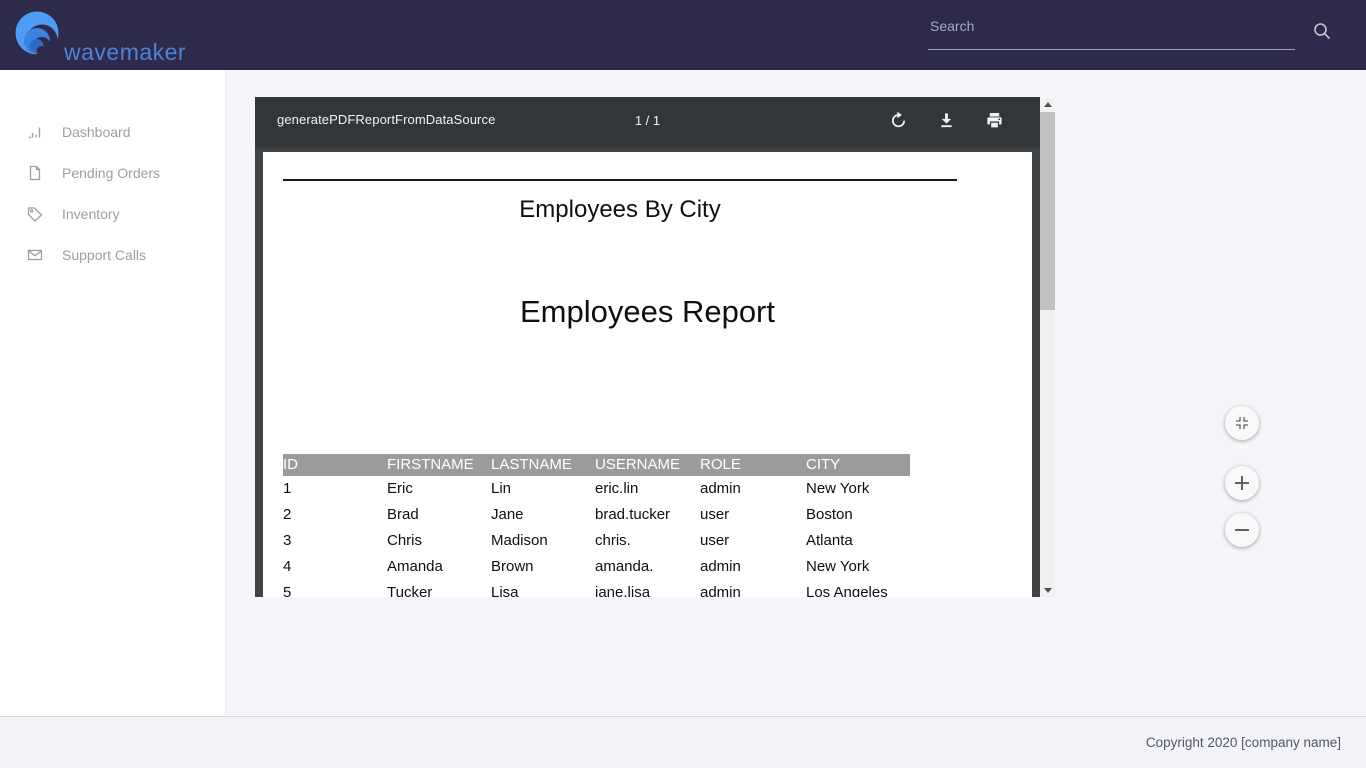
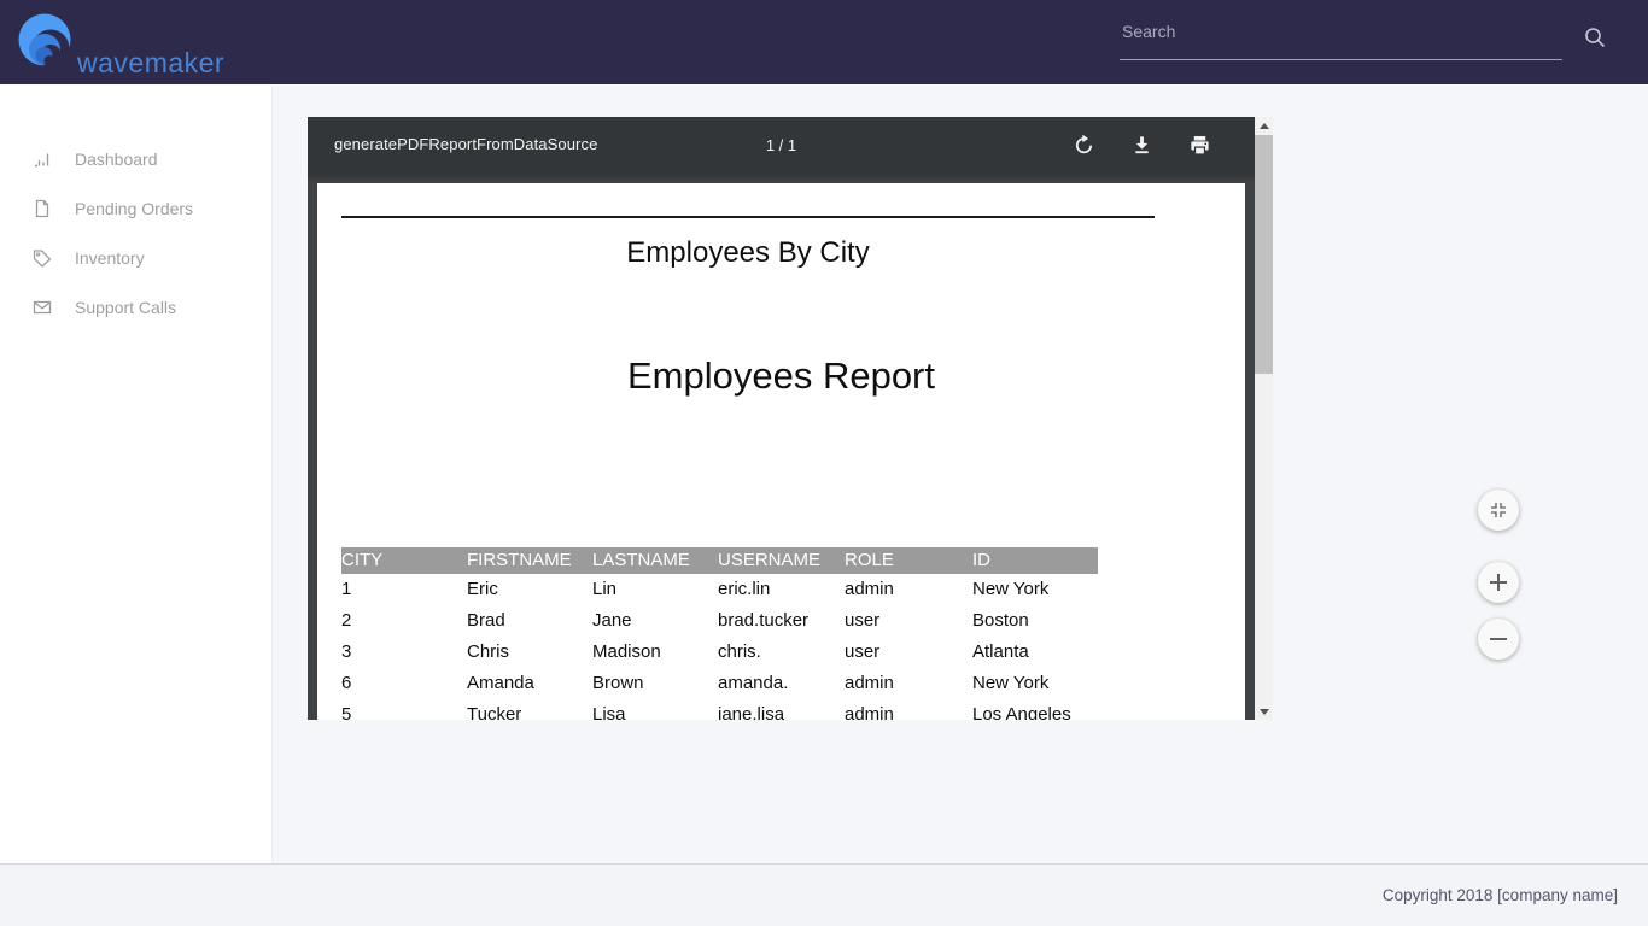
  wavemaker
  Search
  Dashboard
  Pending Orders
  Inventory
  Support Calls
  1 / 1
  generatePDFReportFromDataSource
  Employees By City
  Employees Report
- ID
+ CITY
  FIRSTNAME
  LASTNAME
  USERNAME
  ROLE
- CITY
+ ID
  1
  Eric
  Lin
  eric.lin
  admin
  New York
  2
  Brad
  Jane
  brad.tucker
  user
  Boston
  3
  Chris
  Madison
  chris.
  user
  Atlanta
- 4
+ 6
  Amanda
  Brown
  amanda.
  admin
  New York
  5
  Tucker
  Lisa
  jane.lisa
  admin
  Los Angeles
- Copyright 2020 [company name]
+ Copyright 2018 [company name]
